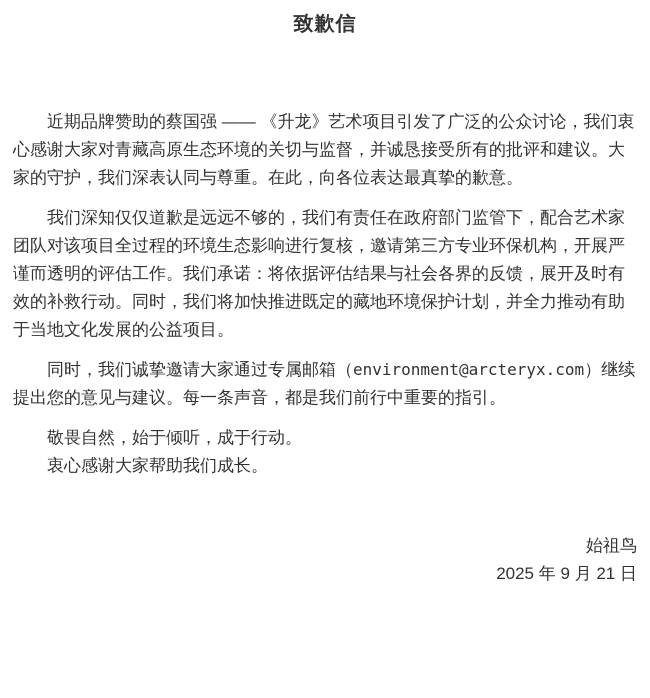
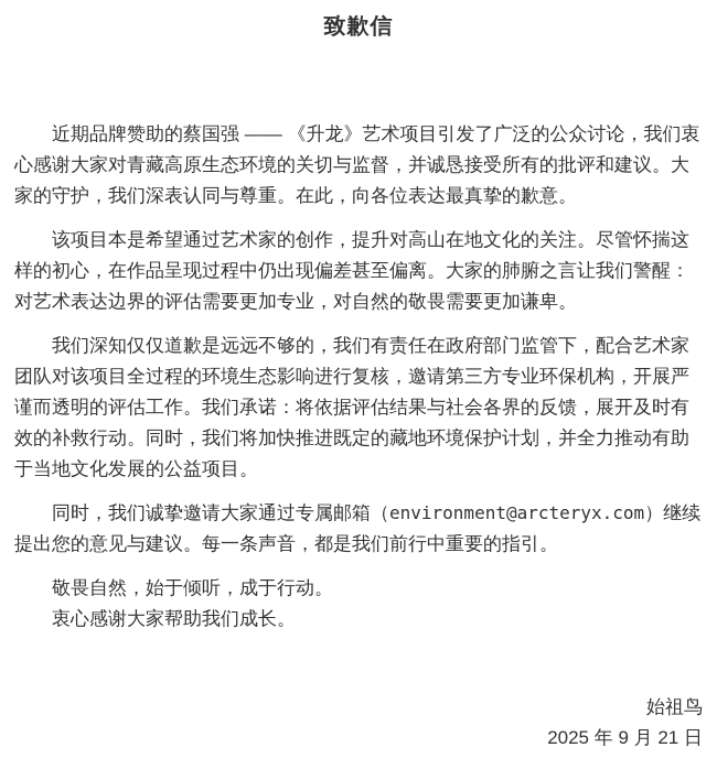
  致歉信
  近期品牌赞助的蔡国强 —— 《升龙》艺术项目引发了广泛的公众讨论，我们衷心感谢大家对青藏高原生态环境的关切与监督，并诚恳接受所有的批评和建议。大家的守护，我们深表认同与尊重。在此，向各位表达最真挚的歉意。
+ 该项目本是希望通过艺术家的创作，提升对高山在地文化的关注。尽管怀揣这样的初心，在作品呈现过程中仍出现偏差甚至偏离。大家的肺腑之言让我们警醒：对艺术表达边界的评估需要更加专业，对自然的敬畏需要更加谦卑。
  我们深知仅仅道歉是远远不够的，我们有责任在政府部门监管下，配合艺术家团队对该项目全过程的环境生态影响进行复核，邀请第三方专业环保机构，开展严谨而透明的评估工作。我们承诺：将依据评估结果与社会各界的反馈，展开及时有效的补救行动。同时，我们将加快推进既定的藏地环境保护计划，并全力推动有助于当地文化发展的公益项目。
  同时，我们诚挚邀请大家通过专属邮箱（environment@arcteryx.com）继续提出您的意见与建议。每一条声音，都是我们前行中重要的指引。
  敬畏自然，始于倾听，成于行动。
  衷心感谢大家帮助我们成长。
  始祖鸟
  2025 年 9 月 21 日
